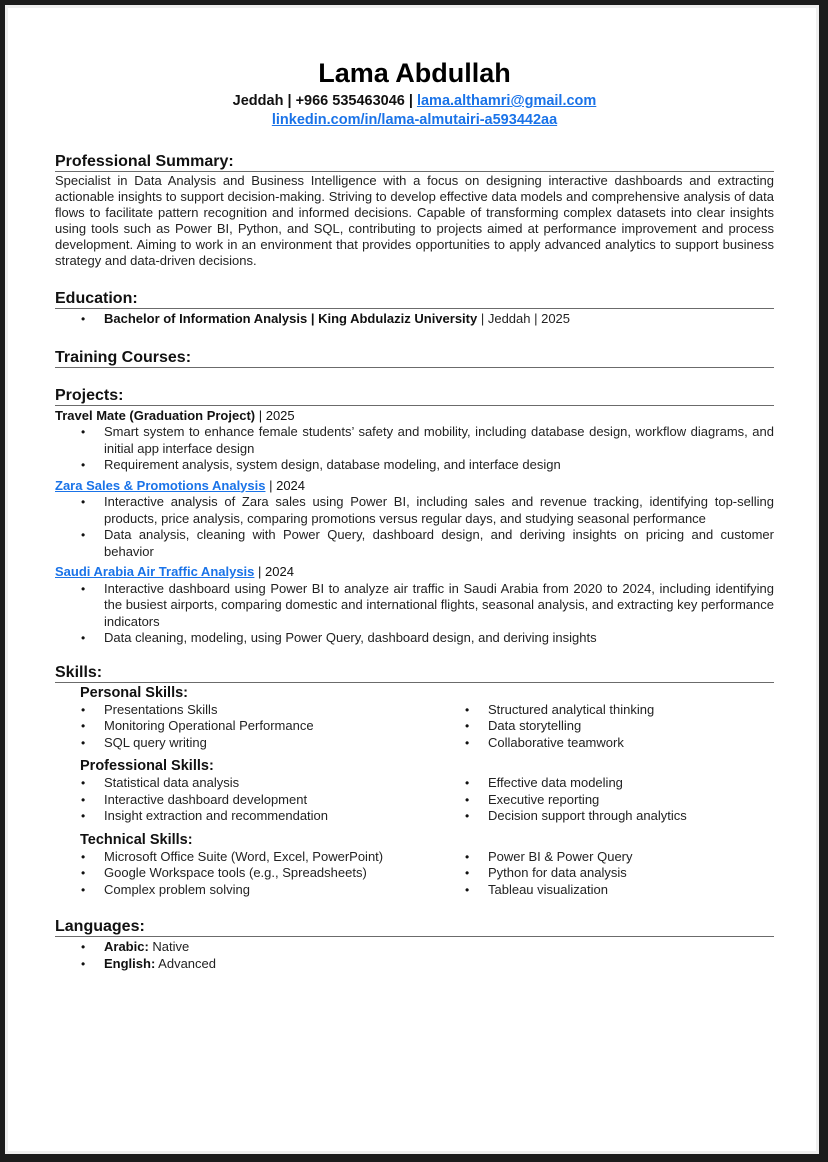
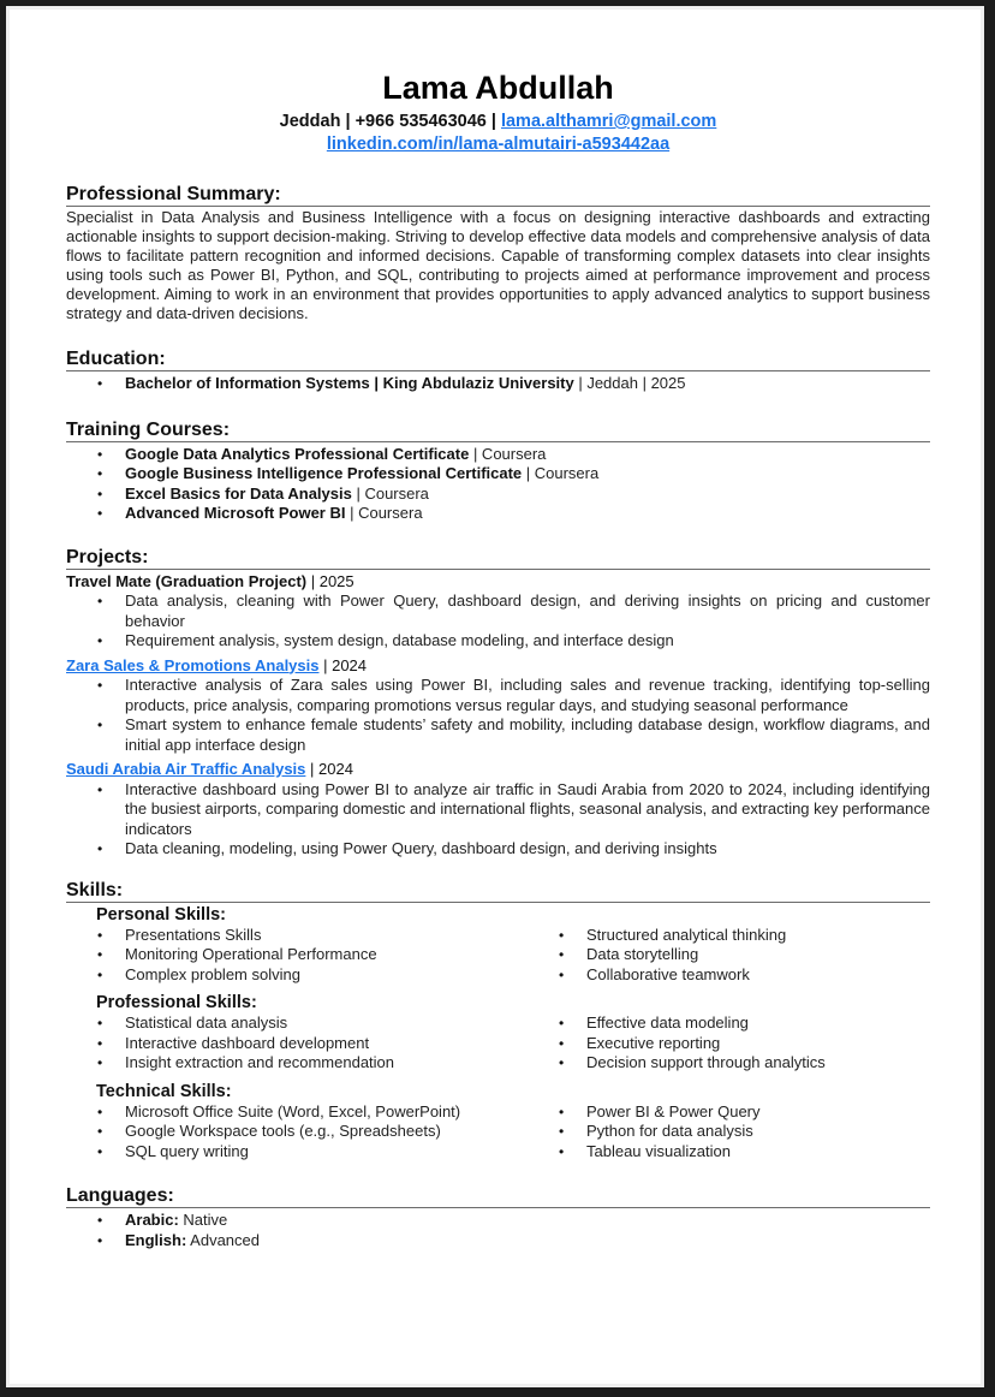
  Lama Abdullah
  Jeddah | +966 535463046 | lama.althamri@gmail.com
  linkedin.com/in/lama-almutairi-a593442aa
  Professional Summary:
  Specialist in Data Analysis and Business Intelligence with a focus on designing interactive dashboards and extracting actionable insights to support decision-making. Striving to develop effective data models and comprehensive analysis of data flows to facilitate pattern recognition and informed decisions. Capable of transforming complex datasets into clear insights using tools such as Power BI, Python, and SQL, contributing to projects aimed at performance improvement and process development. Aiming to work in an environment that provides opportunities to apply advanced analytics to support business strategy and data-driven decisions.
  Education:
- Bachelor of Information Analysis | King Abdulaziz University | Jeddah | 2025
+ Bachelor of Information Systems | King Abdulaziz University | Jeddah | 2025
  Training Courses:
+ Google Data Analytics Professional Certificate | Coursera
+ Google Business Intelligence Professional Certificate | Coursera
+ Excel Basics for Data Analysis | Coursera
+ Advanced Microsoft Power BI | Coursera
  Projects:
  Travel Mate (Graduation Project) | 2025
- Smart system to enhance female students’ safety and mobility, including database design, workflow diagrams, and initial app interface design
+ Data analysis, cleaning with Power Query, dashboard design, and deriving insights on pricing and customer behavior
  Requirement analysis, system design, database modeling, and interface design
  Zara Sales & Promotions Analysis | 2024
  Interactive analysis of Zara sales using Power BI, including sales and revenue tracking, identifying top-selling products, price analysis, comparing promotions versus regular days, and studying seasonal performance
- Data analysis, cleaning with Power Query, dashboard design, and deriving insights on pricing and customer behavior
+ Smart system to enhance female students’ safety and mobility, including database design, workflow diagrams, and initial app interface design
  Saudi Arabia Air Traffic Analysis | 2024
  Interactive dashboard using Power BI to analyze air traffic in Saudi Arabia from 2020 to 2024, including identifying the busiest airports, comparing domestic and international flights, seasonal analysis, and extracting key performance indicators
  Data cleaning, modeling, using Power Query, dashboard design, and deriving insights
  Skills:
  Personal Skills:
  Presentations Skills
  Monitoring Operational Performance
- SQL query writing
+ Complex problem solving
  Structured analytical thinking
  Data storytelling
  Collaborative teamwork
  Professional Skills:
  Statistical data analysis
  Interactive dashboard development
  Insight extraction and recommendation
  Effective data modeling
  Executive reporting
  Decision support through analytics
  Technical Skills:
  Microsoft Office Suite (Word, Excel, PowerPoint)
  Google Workspace tools (e.g., Spreadsheets)
- Complex problem solving
+ SQL query writing
  Power BI & Power Query
  Python for data analysis
  Tableau visualization
  Languages:
  Arabic: Native
  English: Advanced
